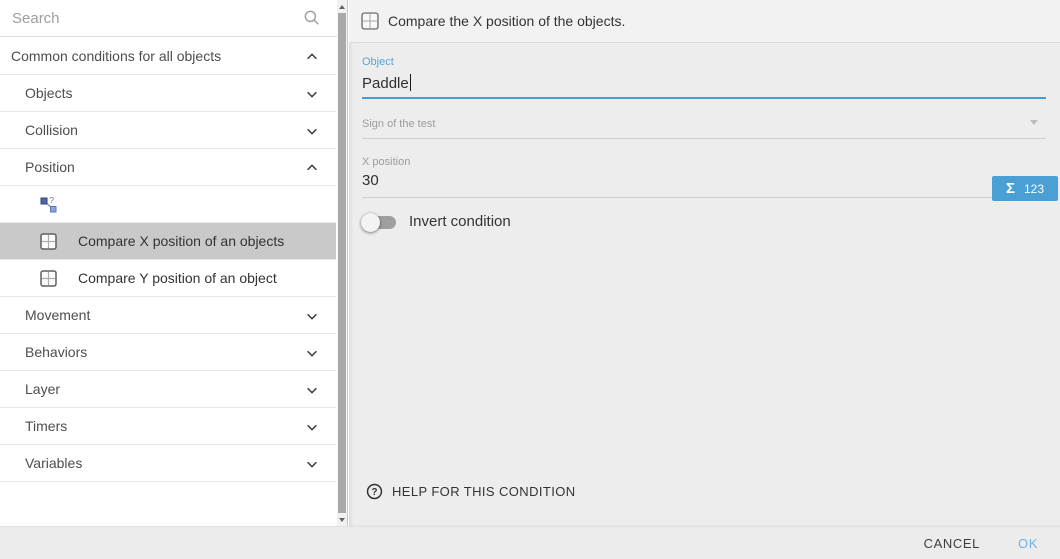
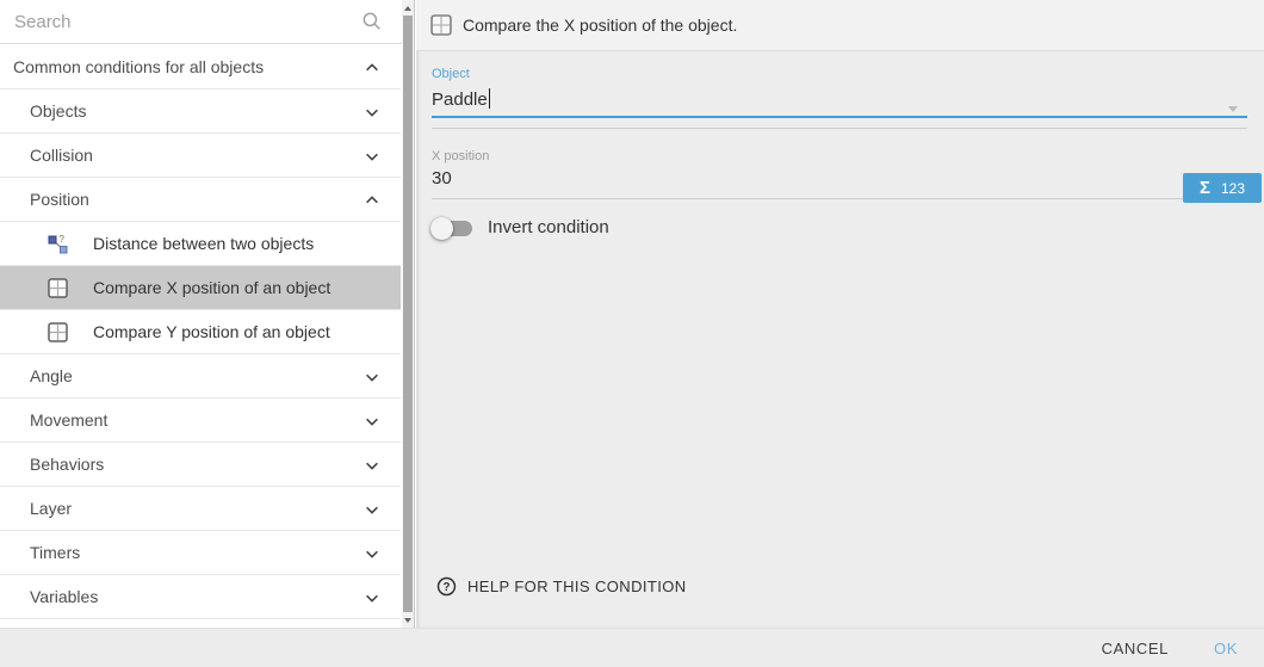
  Search
  Common conditions for all objects
  Objects
  Collision
  Position
  ?
+ Distance between two objects
- Compare X position of an objects
+ Compare X position of an object
  Compare Y position of an object
+ Angle
  Movement
  Behaviors
  Layer
  Timers
  Variables
- Compare the X position of the objects.
+ Compare the X position of the object.
  Object
  Paddle
- Sign of the test
  X position
  30
  Σ
  123
  Invert condition
  ?
  HELP FOR THIS CONDITION
  CANCEL
  OK
